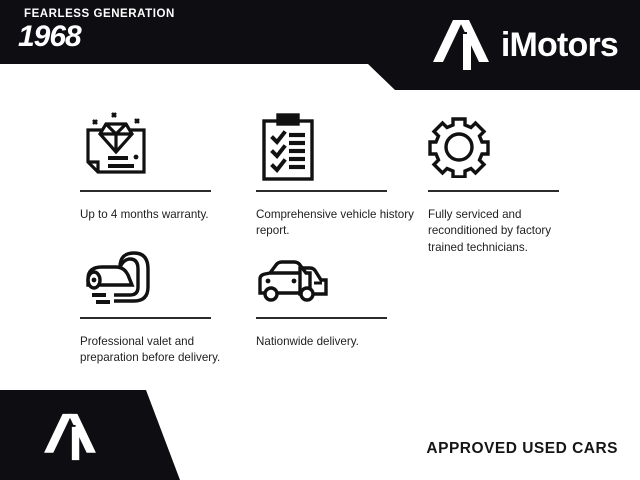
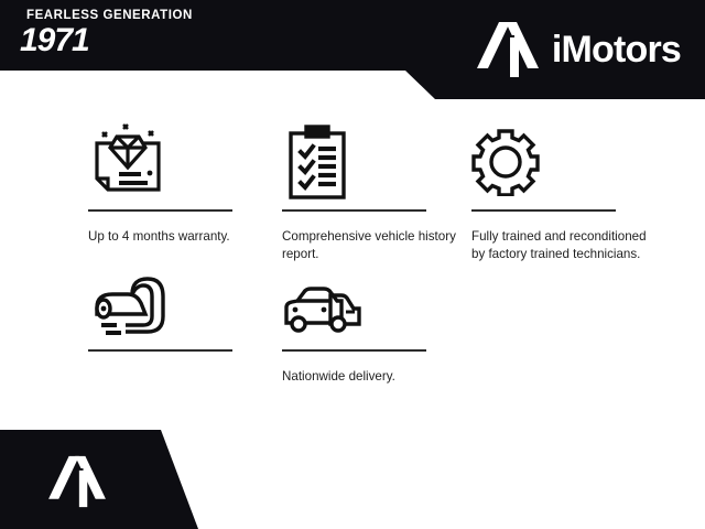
  FEARLESS GENERATION
- 1968
+ 1971
  iMotors
  Up to 4 months warranty.
  Comprehensive vehicle history report.
- Fully serviced and reconditioned by factory trained technicians.
+ Fully trained and reconditioned by factory trained technicians.
- Professional valet and preparation before delivery.
  Nationwide delivery.
- APPROVED USED CARS
